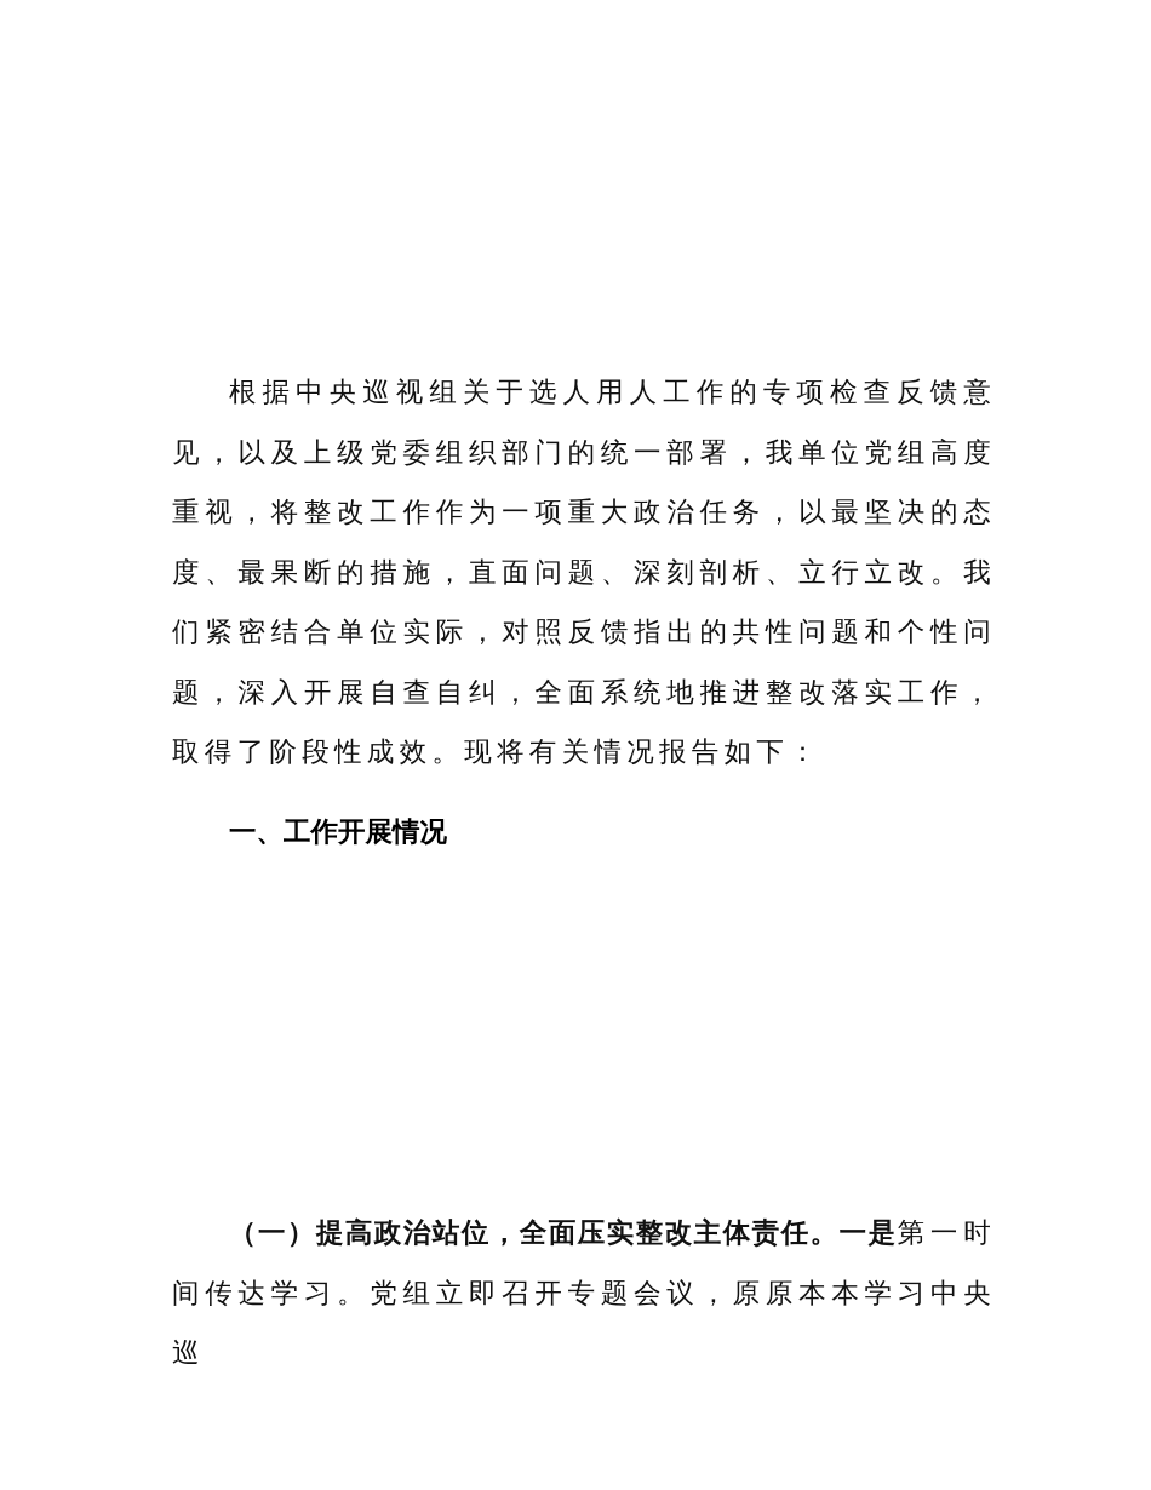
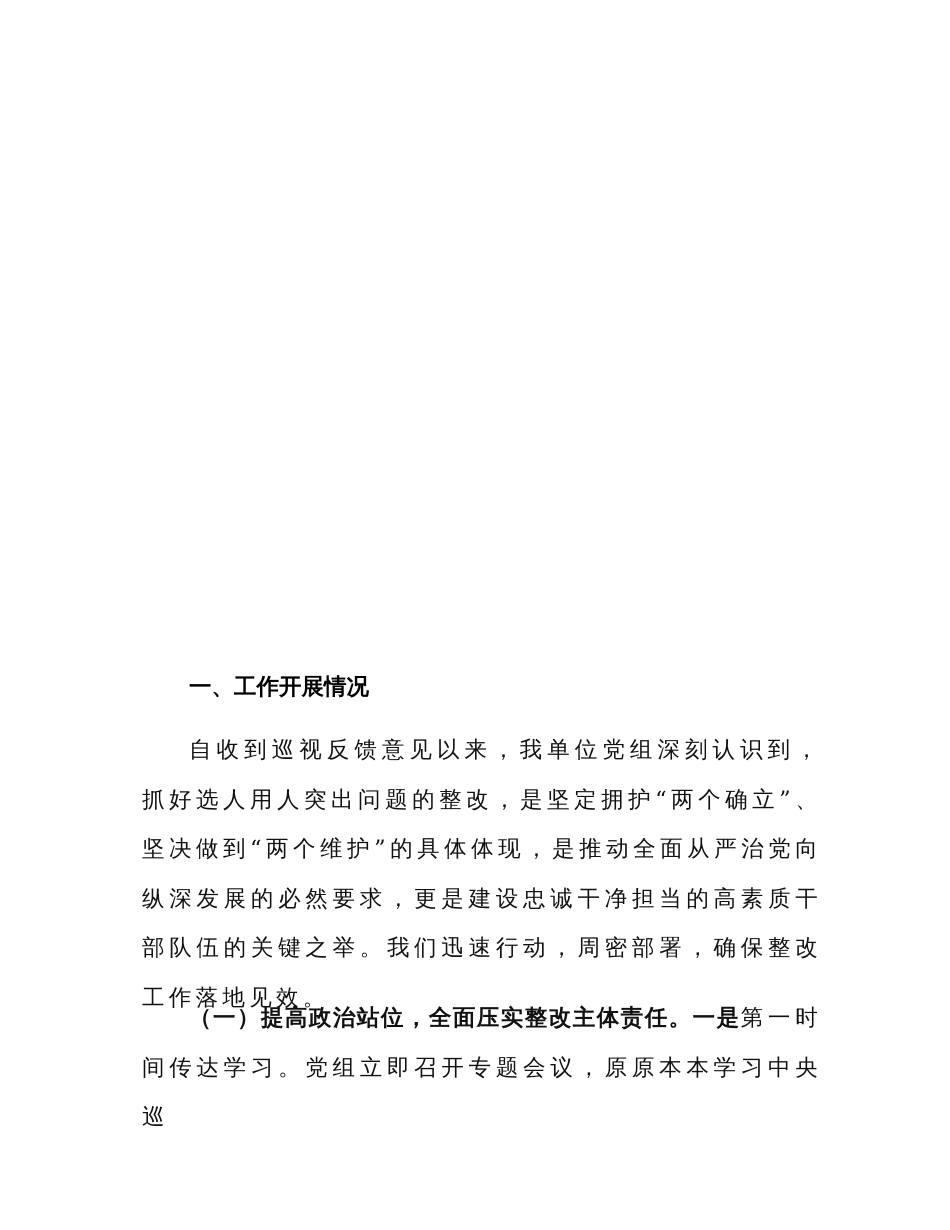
- 根据中央巡视组关于选人用人工作的专项检查反馈意见，以及上级党委组织部门的统一部署，我单位党组高度重视，将整改工作作为一项重大政治任务，以最坚决的态度、最果断的措施，直面问题、深刻剖析、立行立改。我们紧密结合单位实际，对照反馈指出的共性问题和个性问题，深入开展自查自纠，全面系统地推进整改落实工作，取得了阶段性成效。现将有关情况报告如下：
  一、工作开展情况
+ 自收到巡视反馈意见以来，我单位党组深刻认识到，抓好选人用人突出问题的整改，是坚定拥护“两个确立”、坚决做到“两个维护”的具体体现，是推动全面从严治党向纵深发展的必然要求，更是建设忠诚干净担当的高素质干部队伍的关键之举。我们迅速行动，周密部署，确保整改工作落地见效。
  （一）提高政治站位，全面压实整改主体责任。一是第一时间传达学习。党组立即召开专题会议，原原本本学习中央巡
